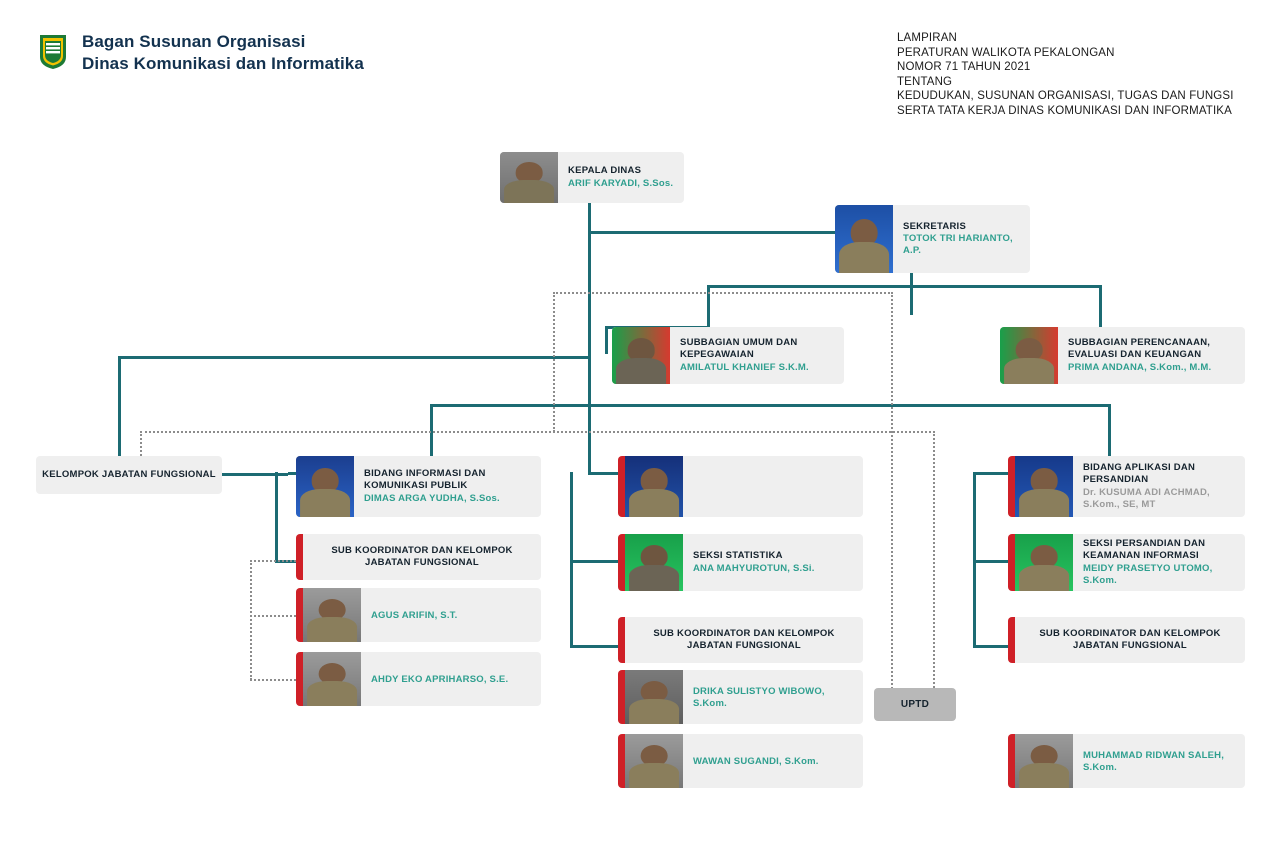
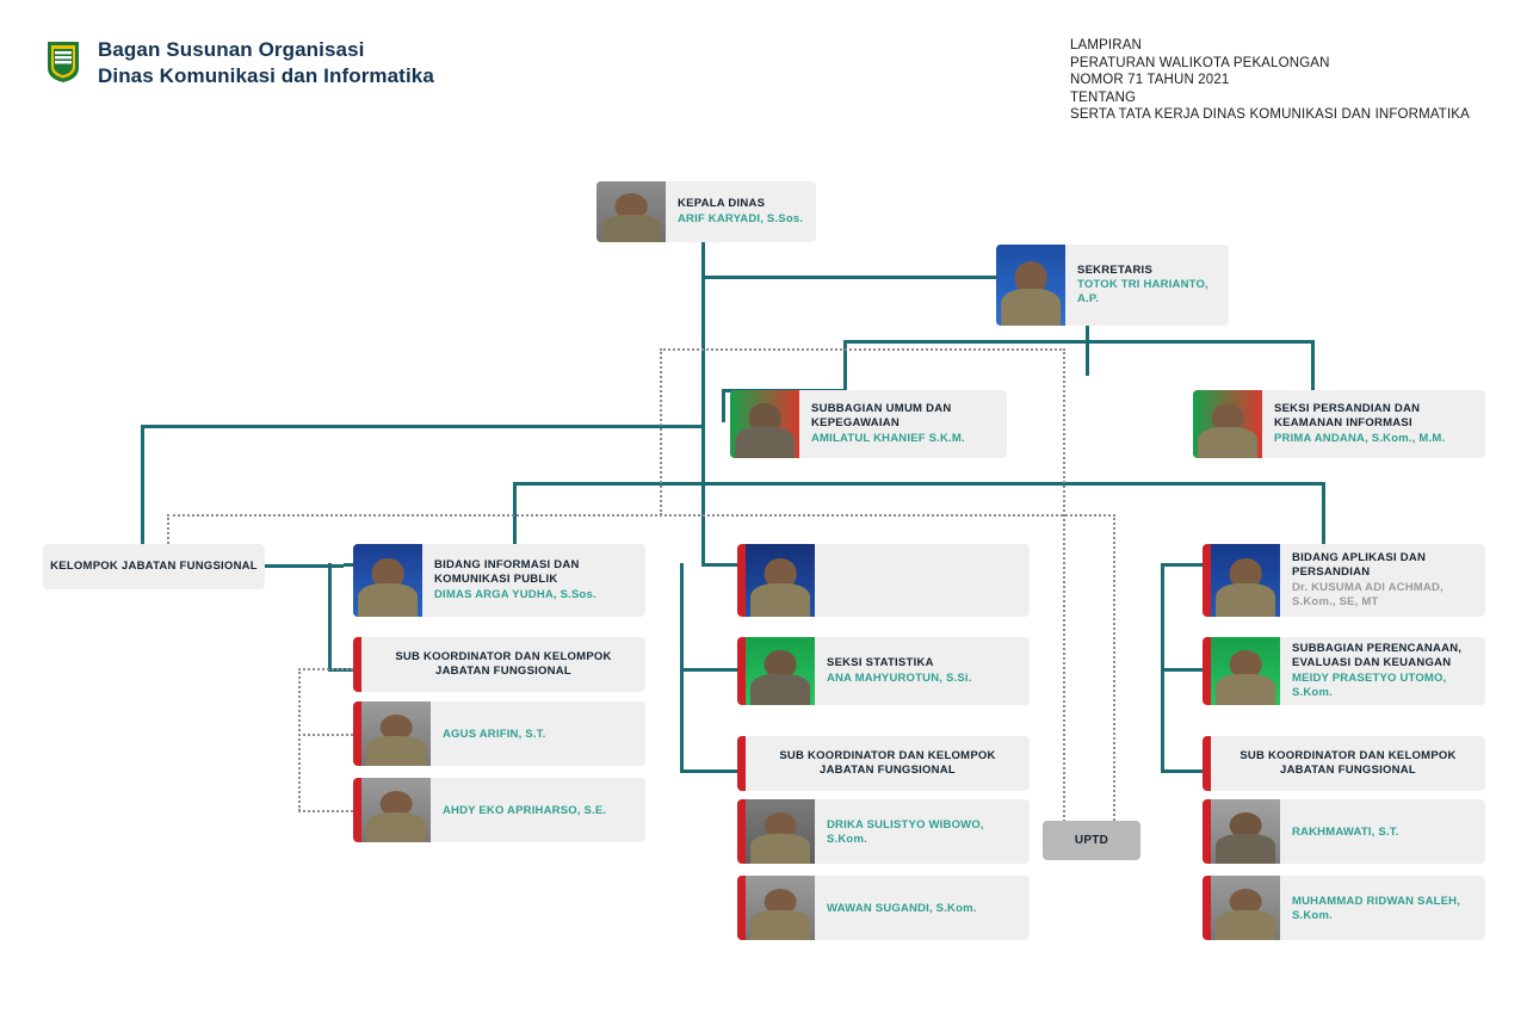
  Bagan Susunan Organisasi
  Dinas Komunikasi dan Informatika
  LAMPIRAN
  PERATURAN WALIKOTA PEKALONGAN
  NOMOR 71 TAHUN 2021
  TENTANG
- KEDUDUKAN, SUSUNAN ORGANISASI, TUGAS DAN FUNGSI
  SERTA TATA KERJA DINAS KOMUNIKASI DAN INFORMATIKA
  KEPALA DINAS
  ARIF KARYADI, S.Sos.
  SEKRETARIS
  TOTOK TRI HARIANTO, A.P.
  SUBBAGIAN UMUM DAN KEPEGAWAIAN
  AMILATUL KHANIEF S.K.M.
- SUBBAGIAN PERENCANAAN, EVALUASI DAN KEUANGAN
+ SEKSI PERSANDIAN DAN KEAMANAN INFORMASI
  PRIMA ANDANA, S.Kom., M.M.
  KELOMPOK JABATAN FUNGSIONAL
  BIDANG INFORMASI DAN KOMUNIKASI PUBLIK
  DIMAS ARGA YUDHA, S.Sos.
  SUB KOORDINATOR DAN KELOMPOK JABATAN FUNGSIONAL
  AGUS ARIFIN, S.T.
  AHDY EKO APRIHARSO, S.E.
  SEKSI STATISTIKA
  ANA MAHYUROTUN, S.Si.
  SUB KOORDINATOR DAN KELOMPOK JABATAN FUNGSIONAL
  DRIKA SULISTYO WIBOWO, S.Kom.
  WAWAN SUGANDI, S.Kom.
  BIDANG APLIKASI DAN PERSANDIAN
  Dr. KUSUMA ADI ACHMAD, S.Kom., SE, MT
- SEKSI PERSANDIAN DAN KEAMANAN INFORMASI
+ SUBBAGIAN PERENCANAAN, EVALUASI DAN KEUANGAN
  MEIDY PRASETYO UTOMO, S.Kom.
  SUB KOORDINATOR DAN KELOMPOK JABATAN FUNGSIONAL
+ RAKHMAWATI, S.T.
  MUHAMMAD RIDWAN SALEH, S.Kom.
  UPTD
